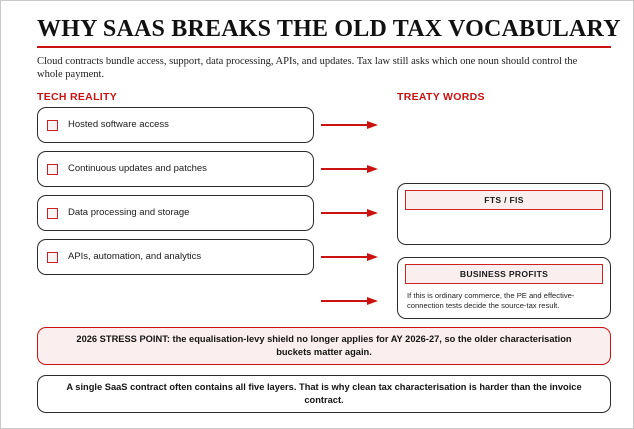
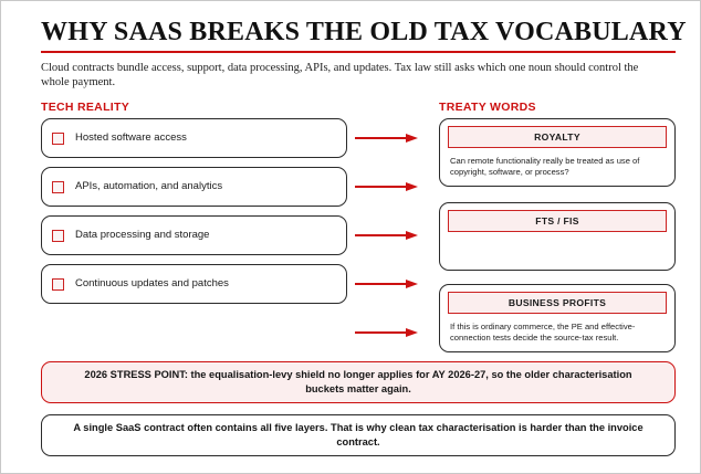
  WHY SAAS BREAKS THE OLD TAX VOCABULARY
  Cloud contracts bundle access, support, data processing, APIs, and updates. Tax law still asks which one noun should control the whole payment.
  TECH REALITY
  TREATY WORDS
  Hosted software access
- Continuous updates and patches
+ APIs, automation, and analytics
  Data processing and storage
- APIs, automation, and analytics
+ Continuous updates and patches
+ ROYALTY
+ Can remote functionality really be treated as use of copyright, software, or process?
  FTS / FIS
  BUSINESS PROFITS
  If this is ordinary commerce, the PE and effective-connection tests decide the source-tax result.
  2026 STRESS POINT: the equalisation-levy shield no longer applies for AY 2026-27, so the older characterisation buckets matter again.
  A single SaaS contract often contains all five layers. That is why clean tax characterisation is harder than the invoice contract.
